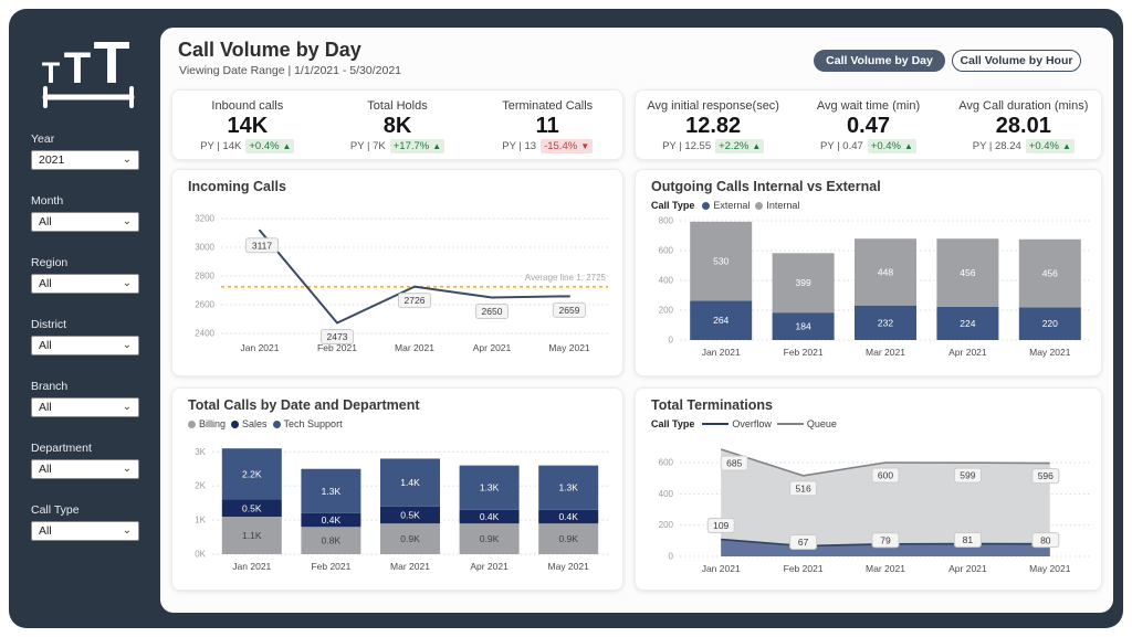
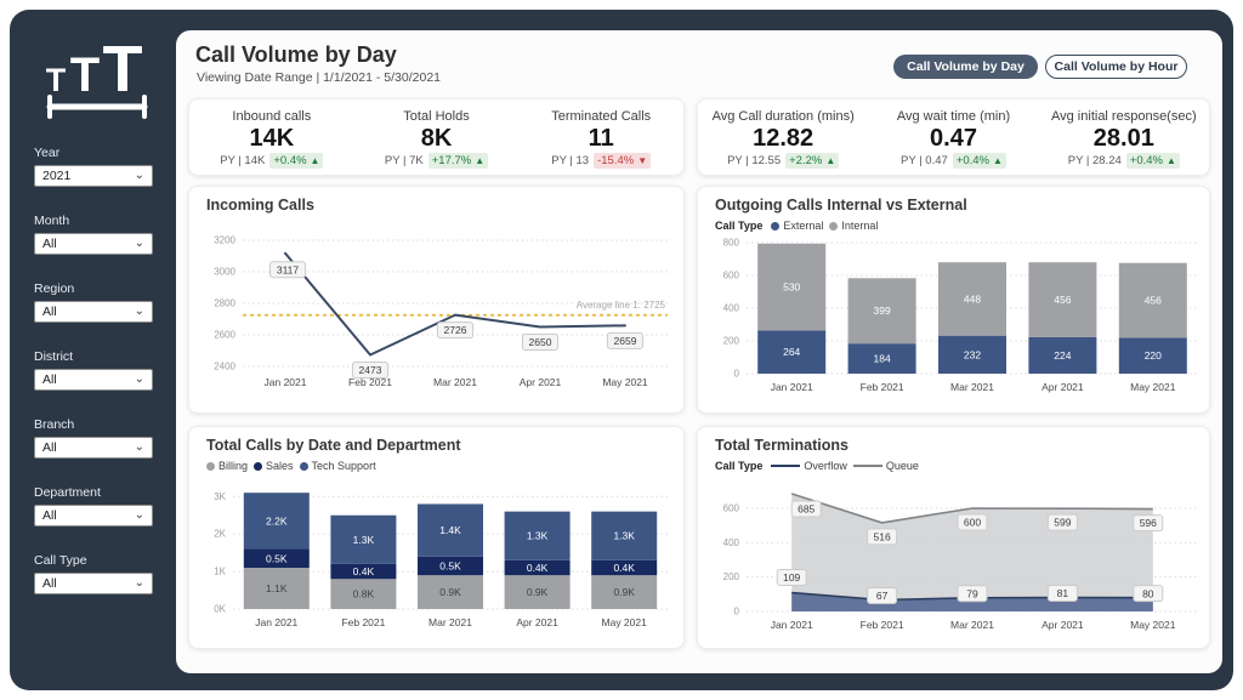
  T
  T
  T
  Year
  2021
  ⌄
  Month
  All
  ⌄
  Region
  All
  ⌄
  District
  All
  ⌄
  Branch
  All
  ⌄
  Department
  All
  ⌄
  Call Type
  All
  ⌄
  Call Volume by Day
  Viewing Date Range | 1/1/2021 - 5/30/2021
  Call Volume by Day
  Call Volume by Hour
  Inbound calls
  14K
  PY | 14K
  +0.4%
  ▲
  Total Holds
  8K
  PY | 7K
  +17.7%
  ▲
  Terminated Calls
  11
  PY | 13
  -15.4%
  ▼
- Avg initial response(sec)
+ Avg Call duration (mins)
  12.82
  PY | 12.55
  +2.2%
  ▲
  Avg wait time (min)
  0.47
  PY | 0.47
  +0.4%
  ▲
- Avg Call duration (mins)
+ Avg initial response(sec)
  28.01
  PY | 28.24
  +0.4%
  ▲
  Incoming Calls
  2400
  2600
  2800
  3000
  3200
  Jan 2021
  Feb 2021
  Mar 2021
  Apr 2021
  May 2021
  Average line 1: 2725
  3117
  2473
  2726
  2650
  2659
  Outgoing Calls Internal vs External
  Call Type
  External
  Internal
  0
  200
  400
  600
  800
  Jan 2021
  Feb 2021
  Mar 2021
  Apr 2021
  May 2021
  264
  530
  184
  399
  232
  448
  224
  456
  220
  456
  Total Calls by Date and Department
  Billing
  Sales
  Tech Support
  0K
  1K
  2K
  3K
  Jan 2021
  Feb 2021
  Mar 2021
  Apr 2021
  May 2021
  1.1K
  0.5K
  2.2K
  0.8K
  0.4K
  1.3K
  0.9K
  0.5K
  1.4K
  0.9K
  0.4K
  1.3K
  0.9K
  0.4K
  1.3K
  Total Terminations
  Call Type
  Overflow
  Queue
  0
  200
  400
  600
  Jan 2021
  Feb 2021
  Mar 2021
  Apr 2021
  May 2021
  109
  67
  79
  81
  80
  685
  516
  600
  599
  596
